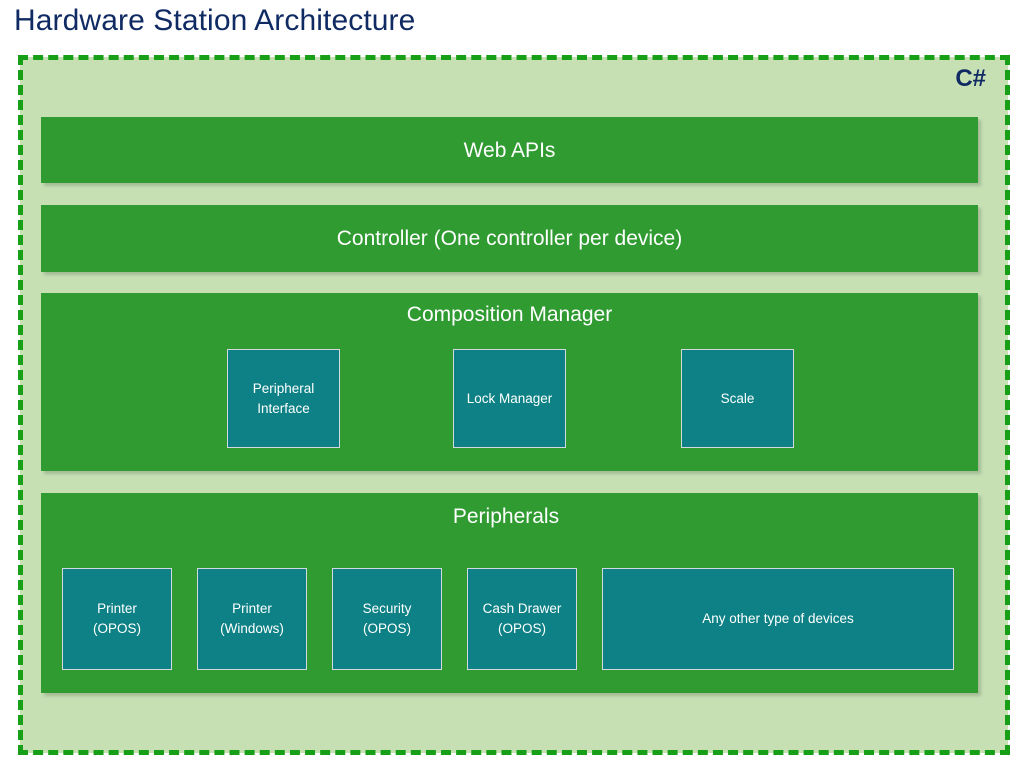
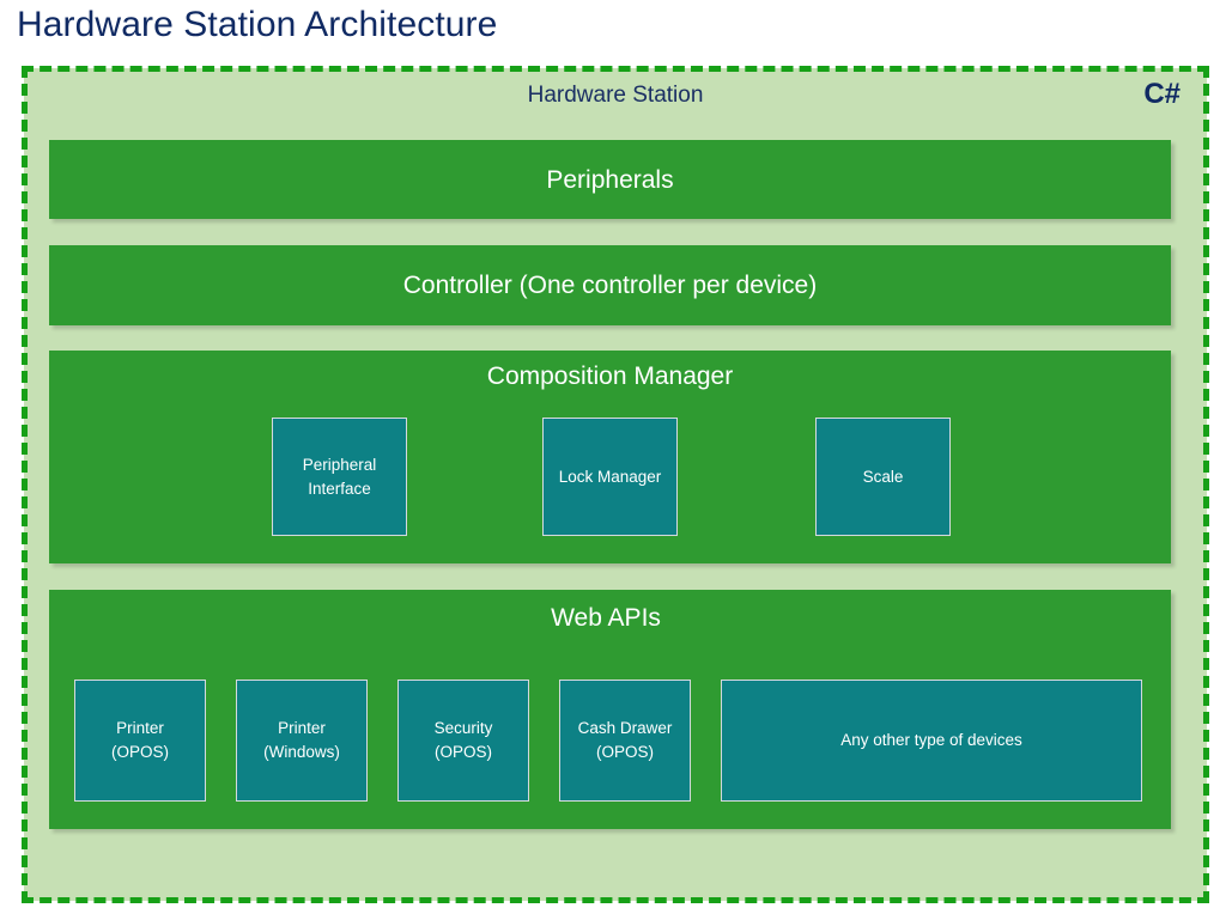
  Hardware Station Architecture
+ Hardware Station
  C#
- Web APIs
+ Peripherals
  Controller (One controller per device)
  Composition Manager
  Peripheral
  Interface
  Lock Manager
  Scale
- Peripherals
+ Web APIs
  Printer
  (OPOS)
  Printer
  (Windows)
  Security
  (OPOS)
  Cash Drawer
  (OPOS)
  Any other type of devices
